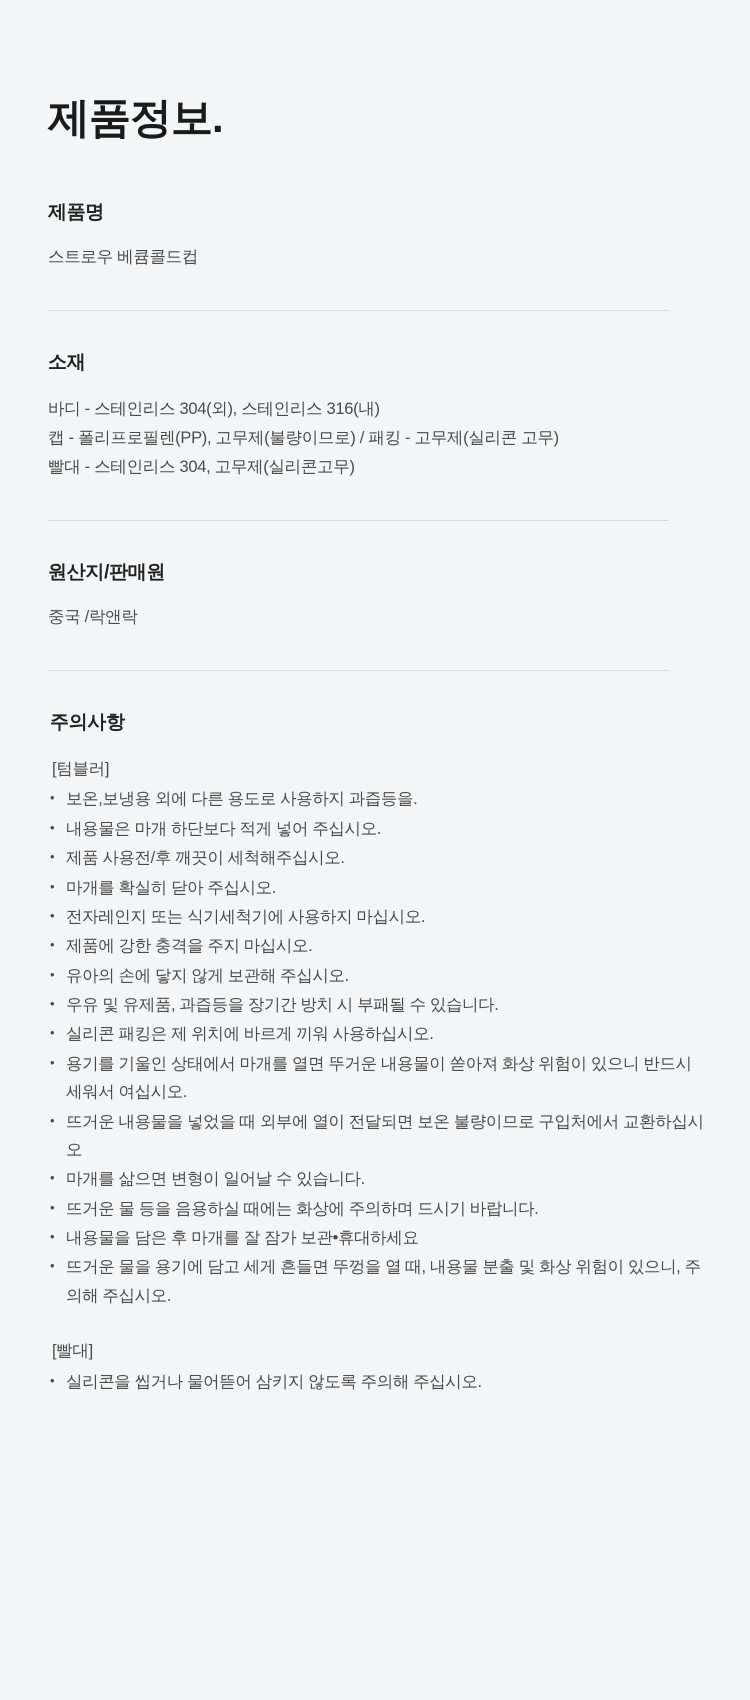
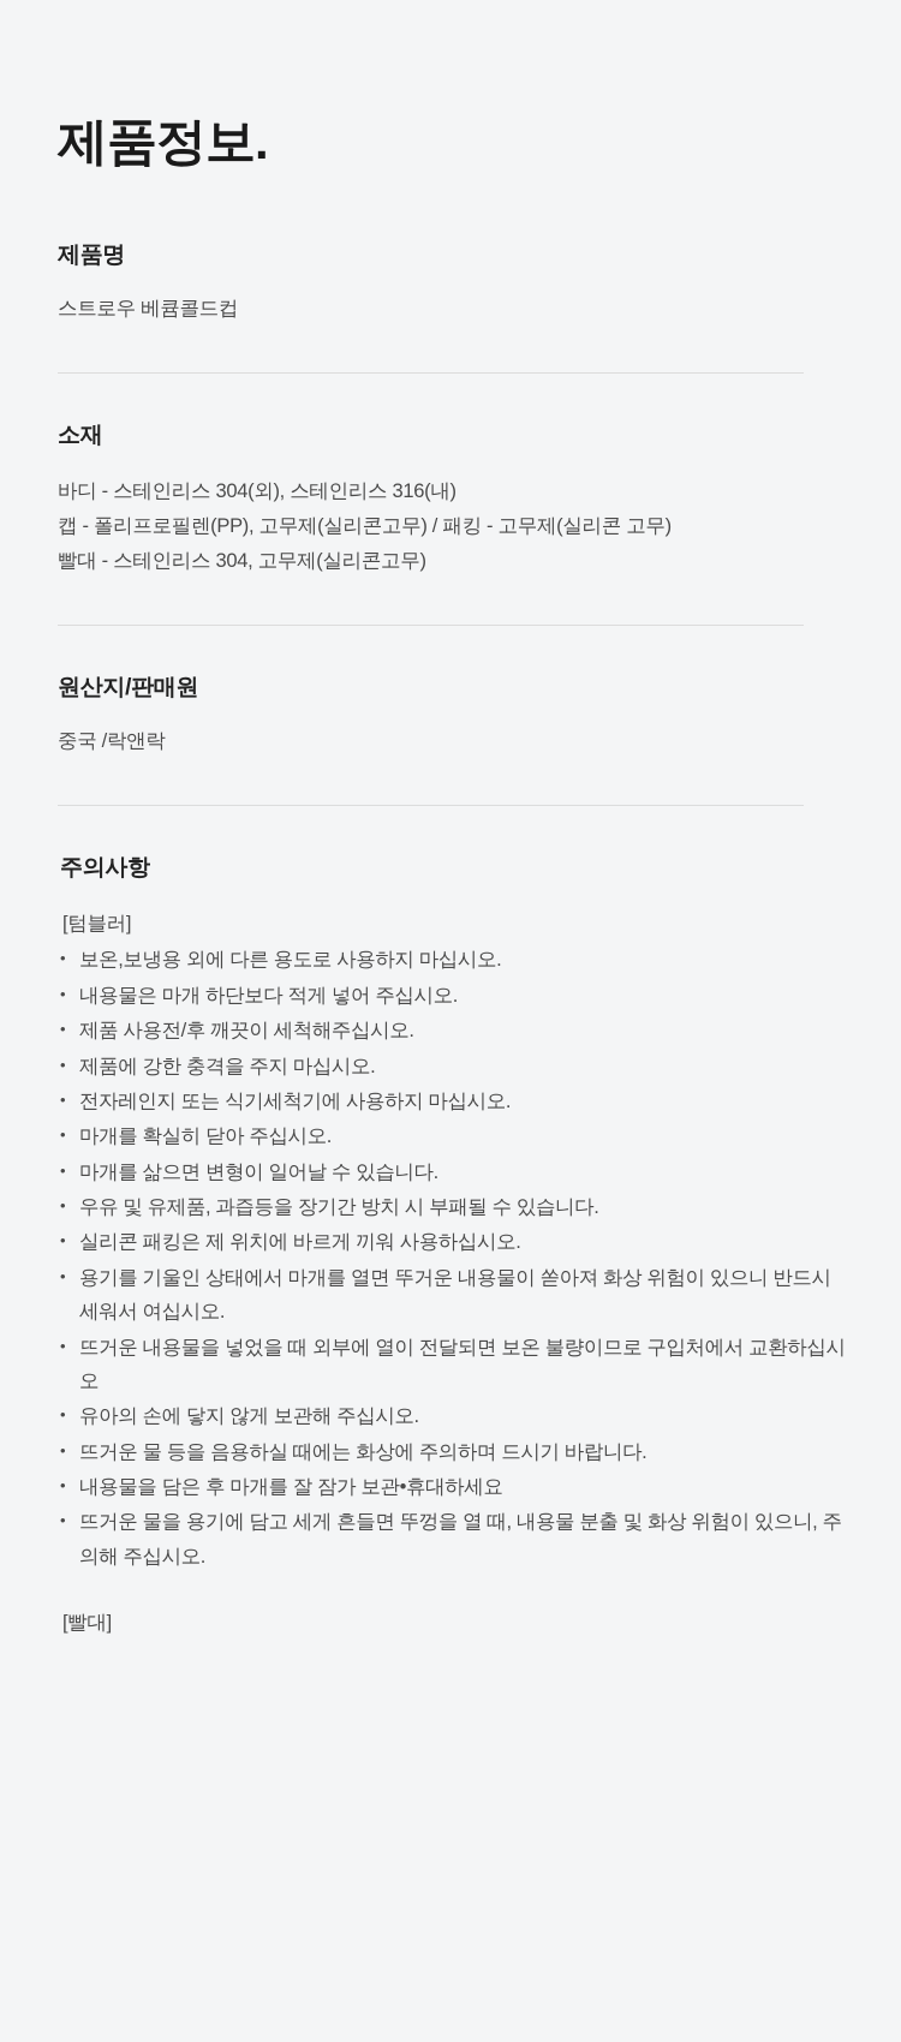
  제품정보.
  제품명
  스트로우 베큠콜드컵
  소재
  바디 - 스테인리스 304(외), 스테인리스 316(내)
- 캡 - 폴리프로필렌(PP), 고무제(불량이므로) / 패킹 - 고무제(실리콘 고무)
+ 캡 - 폴리프로필렌(PP), 고무제(실리콘고무) / 패킹 - 고무제(실리콘 고무)
  빨대 - 스테인리스 304, 고무제(실리콘고무)
  원산지/판매원
  중국 /락앤락
  주의사항
  [텀블러]
- 보온,보냉용 외에 다른 용도로 사용하지 과즙등을.
+ 보온,보냉용 외에 다른 용도로 사용하지 마십시오.
  내용물은 마개 하단보다 적게 넣어 주십시오.
  제품 사용전/후 깨끗이 세척해주십시오.
- 마개를 확실히 닫아 주십시오.
+ 제품에 강한 충격을 주지 마십시오.
  전자레인지 또는 식기세척기에 사용하지 마십시오.
- 제품에 강한 충격을 주지 마십시오.
+ 마개를 확실히 닫아 주십시오.
- 유아의 손에 닿지 않게 보관해 주십시오.
+ 마개를 삶으면 변형이 일어날 수 있습니다.
  우유 및 유제품, 과즙등을 장기간 방치 시 부패될 수 있습니다.
  실리콘 패킹은 제 위치에 바르게 끼워 사용하십시오.
  용기를 기울인 상태에서 마개를 열면 뚜거운 내용물이 쏟아져 화상 위험이 있으니 반드시 세워서 여십시오.
  뜨거운 내용물을 넣었을 때 외부에 열이 전달되면 보온 불량이므로 구입처에서 교환하십시오
- 마개를 삶으면 변형이 일어날 수 있습니다.
+ 유아의 손에 닿지 않게 보관해 주십시오.
  뜨거운 물 등을 음용하실 때에는 화상에 주의하며 드시기 바랍니다.
  내용물을 담은 후 마개를 잘 잠가 보관•휴대하세요
  뜨거운 물을 용기에 담고 세게 흔들면 뚜껑을 열 때, 내용물 분출 및 화상 위험이 있으니, 주의해 주십시오.
  [빨대]
- 실리콘을 씹거나 물어뜯어 삼키지 않도록 주의해 주십시오.
